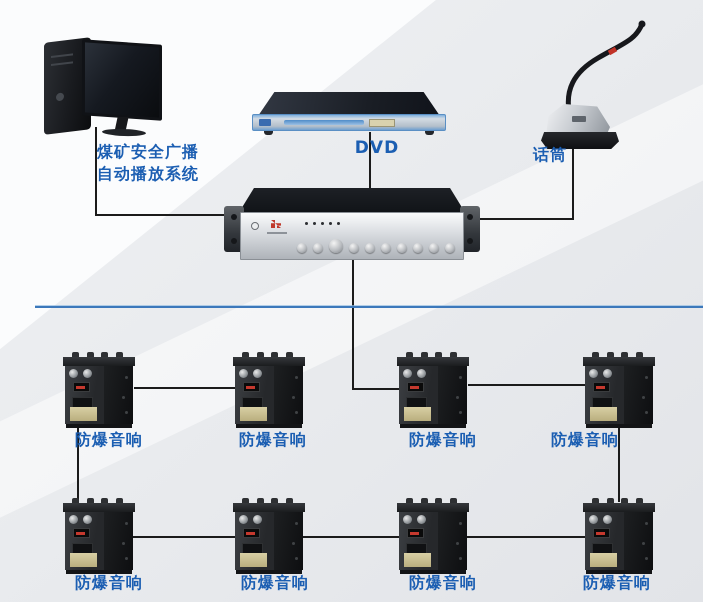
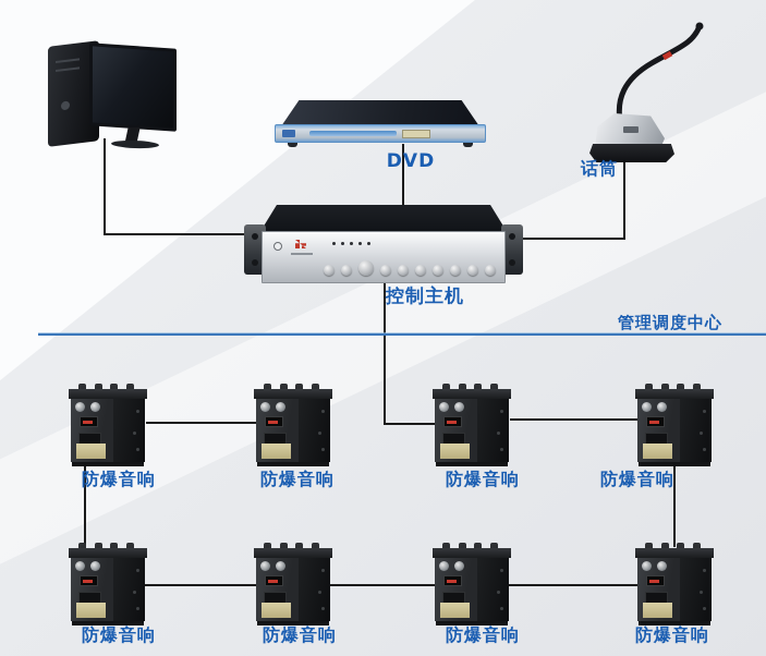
- 煤矿安全广播
- 自动播放系统
  DVD
  话筒
+ 控制主机
+ 管理调度中心
  防爆音响
  防爆音响
  防爆音响
  防爆音响
  防爆音响
  防爆音响
  防爆音响
  防爆音响
